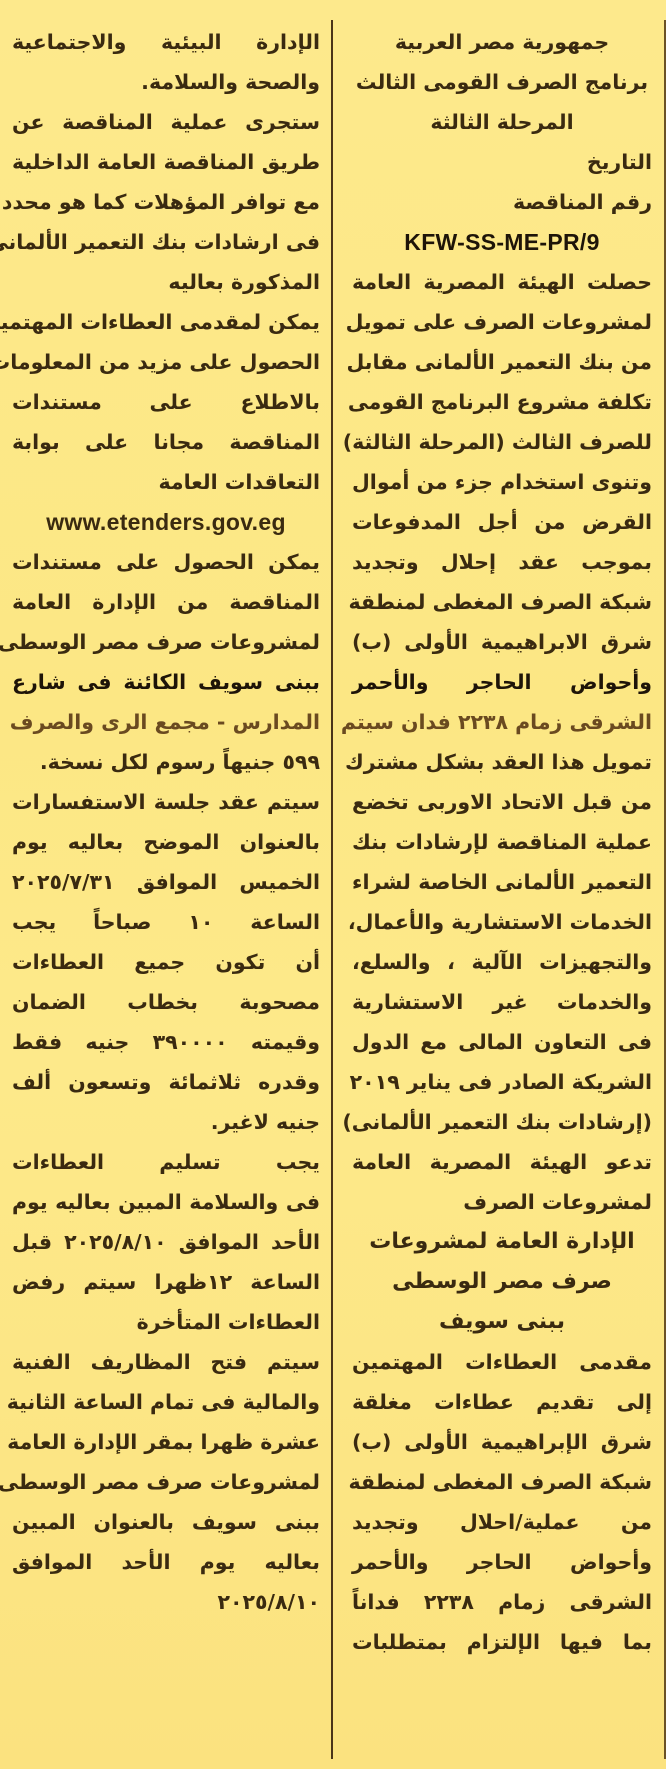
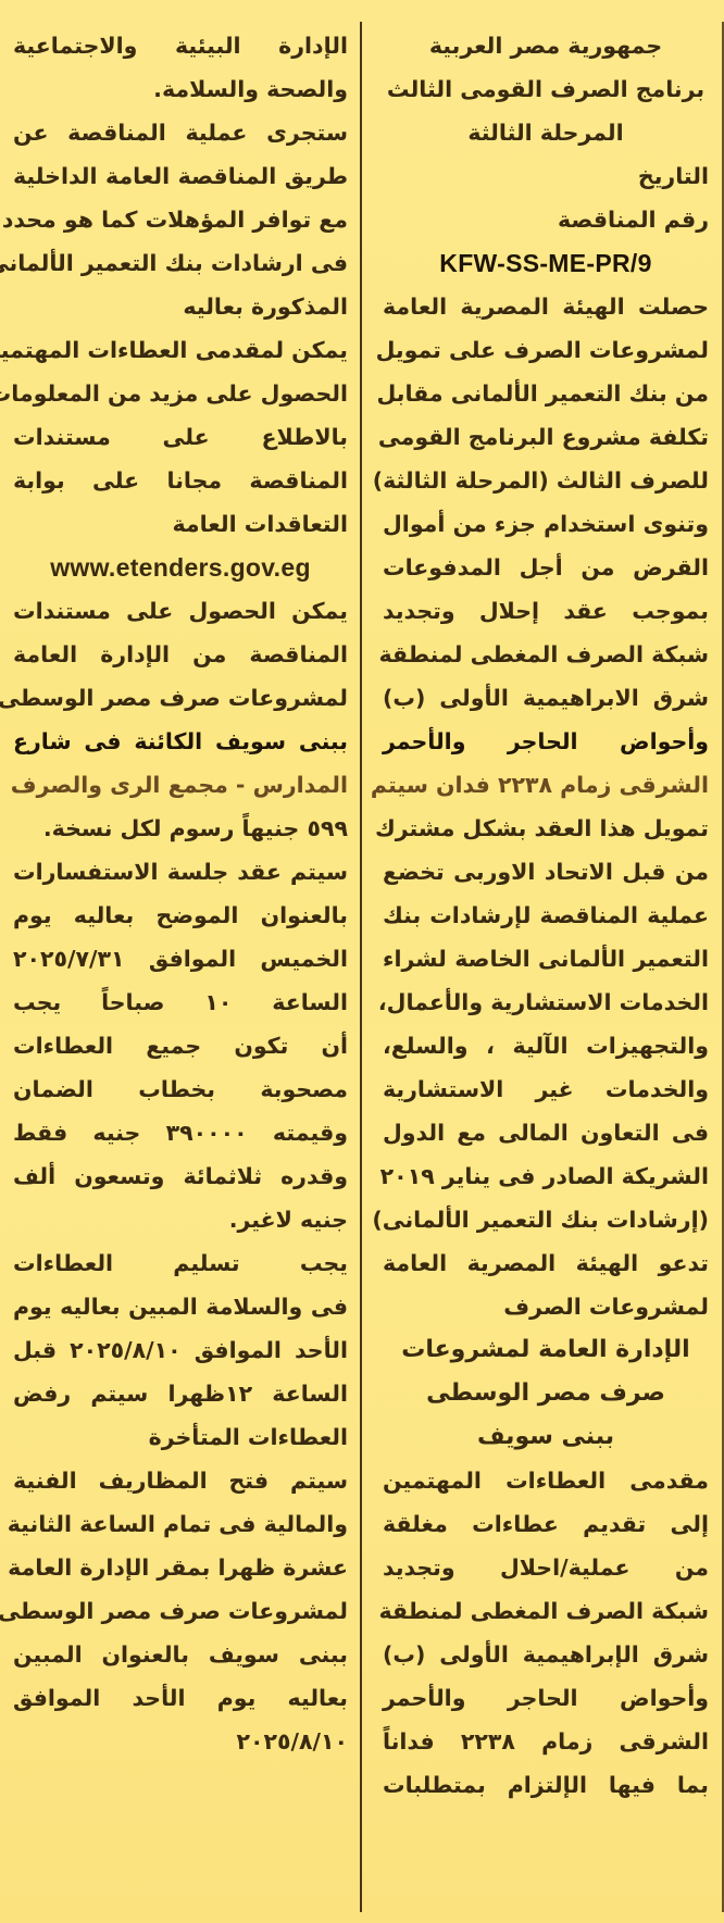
  جمهورية مصر العربية
  برنامج الصرف القومى الثالث
  المرحلة الثالثة
  التاريخ
  رقم المناقصة
  KFW-SS-ME-PR/9
  حصلت الهيئة المصرية العامة
  لمشروعات الصرف على تمويل
  من بنك التعمير الألمانى مقابل
  تكلفة مشروع البرنامج القومى
  للصرف الثالث (المرحلة الثالثة)
  وتنوى استخدام جزء من أموال
  القرض من أجل المدفوعات
  بموجب عقد إحلال وتجديد
  شبكة الصرف المغطى لمنطقة
  شرق الابراهيمية الأولى (ب)
  وأحواض الحاجر والأحمر
  الشرقى زمام ٢٢٣٨ فدان سيتم
  تمويل هذا العقد بشكل مشترك
  من قبل الاتحاد الاوربى تخضع
  عملية المناقصة لإرشادات بنك
  التعمير الألمانى الخاصة لشراء
  الخدمات الاستشارية والأعمال،
  والتجهيزات الآلية ، والسلع،
  والخدمات غير الاستشارية
  فى التعاون المالى مع الدول
  الشريكة الصادر فى يناير ٢٠١٩
  (إرشادات بنك التعمير الألمانى)
  تدعو الهيئة المصرية العامة
  لمشروعات الصرف
  الإدارة العامة لمشروعات
  صرف مصر الوسطى
  ببنى سويف
  مقدمى العطاءات المهتمين
  إلى تقديم عطاءات مغلقة
- شرق الإبراهيمية الأولى (ب)
+ من عملية/احلال وتجديد
  شبكة الصرف المغطى لمنطقة
- من عملية/احلال وتجديد
+ شرق الإبراهيمية الأولى (ب)
  وأحواض الحاجر والأحمر
  الشرقى زمام ٢٢٣٨ فداناً
  بما فيها الإلتزام بمتطلبات
  الإدارة البيئية والاجتماعية
  والصحة والسلامة.
  ستجرى عملية المناقصة عن
  طريق المناقصة العامة الداخلية
  مع توافر المؤهلات كما هو محدد
  فى ارشادات بنك التعمير الألمان
  المذكورة بعاليه
  يمكن لمقدمى العطاءات المهتمي
  الحصول على مزيد من المعلوما
  بالاطلاع على مستندات
  المناقصة مجانا على بوابة
  التعاقدات العامة
  www.etenders.gov.eg
  يمكن الحصول على مستندات
  المناقصة من الإدارة العامة
  لمشروعات صرف مصر الوسطى
  ببنى سويف الكائنة فى شارع
  المدارس - مجمع الرى والصرف
  ٥٩٩ جنيهاً رسوم لكل نسخة.
  سيتم عقد جلسة الاستفسارات
  بالعنوان الموضح بعاليه يوم
  الخميس الموافق ٢٠٢٥/٧/٣١
  الساعة ١٠ صباحاً يجب
  أن تكون جميع العطاءات
  مصحوبة بخطاب الضمان
  وقيمته ٣٩٠٠٠٠ جنيه فقط
  وقدره ثلاثمائة وتسعون ألف
  جنيه لاغير.
  يجب تسليم العطاءات
  فى والسلامة المبين بعاليه يوم
  الأحد الموافق ٢٠٢٥/٨/١٠ قبل
  الساعة ١٢ظهرا سيتم رفض
  العطاءات المتأخرة
  سيتم فتح المظاريف الفنية
  والمالية فى تمام الساعة الثانية
  عشرة ظهرا بمقر الإدارة العامة
  لمشروعات صرف مصر الوسطى
  ببنى سويف بالعنوان المبين
  بعاليه يوم الأحد الموافق
  ٢٠٢٥/٨/١٠
